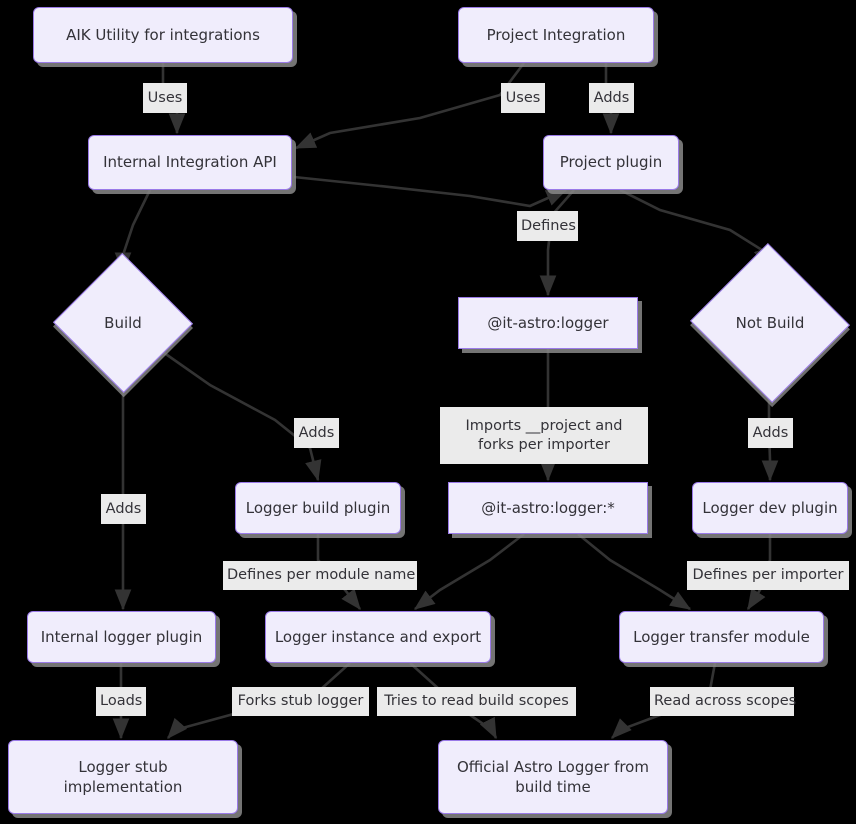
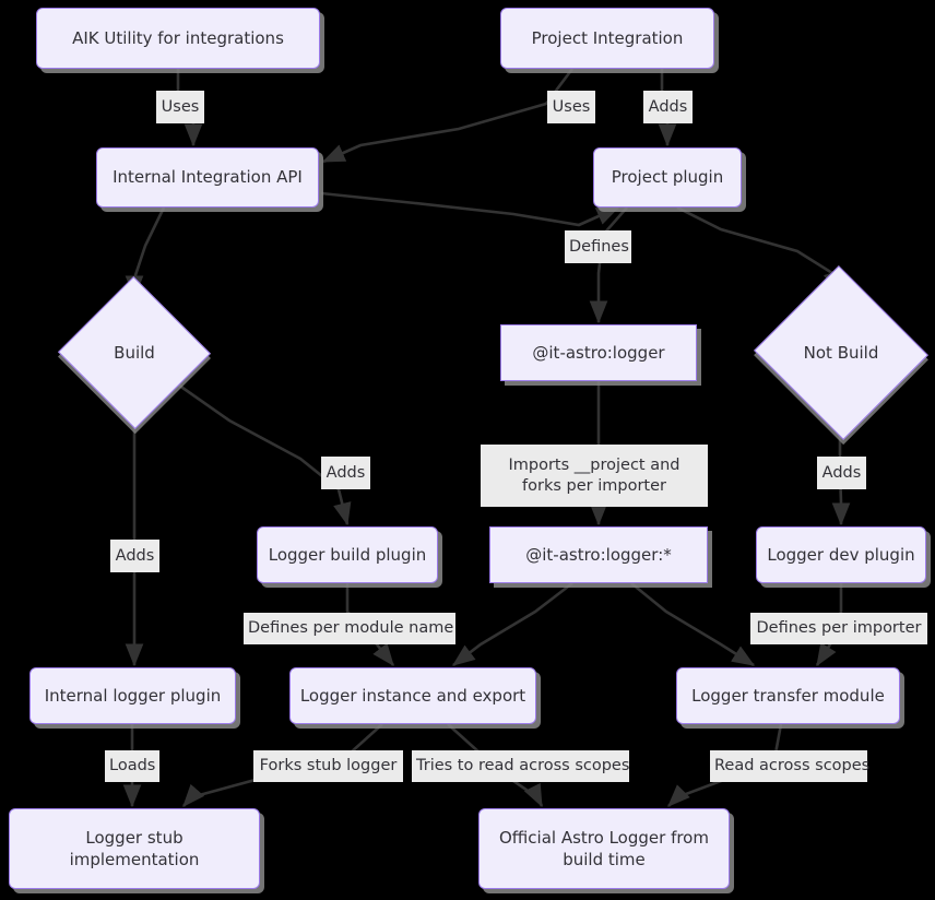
  AIK Utility for integrations
  Project Integration
  Internal Integration API
  Project plugin
  Build
  Not Build
  @it-astro:logger
  @it-astro:logger:*
  Logger build plugin
  Logger dev plugin
  Internal logger plugin
  Logger instance and export
  Logger transfer module
  Logger stub
  implementation
  Official Astro Logger from
  build time
  Uses
  Uses
  Adds
  Defines
  Adds
  Adds
  Imports __project and
  forks per importer
  Adds
  Defines per module name
  Defines per importer
  Loads
  Forks stub logger
- Tries to read build scopes
+ Tries to read across scopes
  Read across scopes
